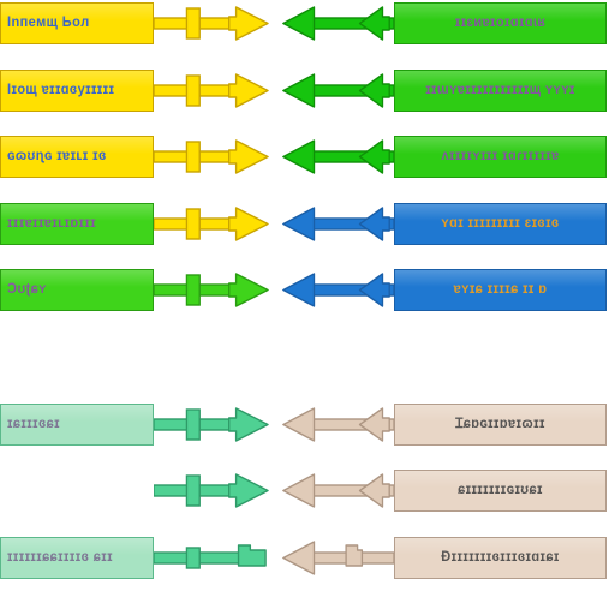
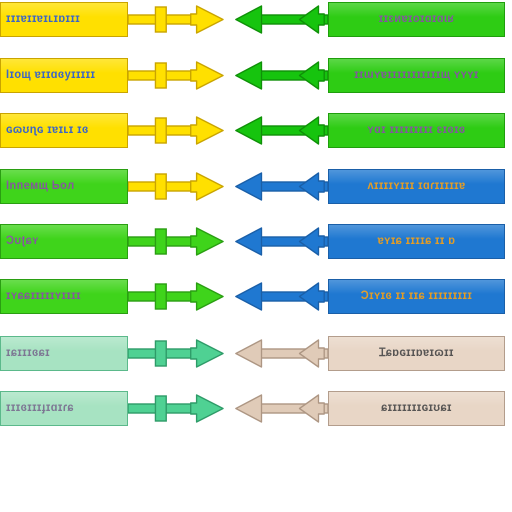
- Inпeмщ Ьoл
+ ɪɪɪɐɪɪɐɪʟɪɒɪɪɪ
  ɪɪɛиɐɪoɪɑɪɑɩʁ
  Iɪoщ ɐɪɪɑɞуɪɪɪɪɪ
  ɪɪɯʏɐɪɪɪɪɪɪɪɪɪɪɪщ ʏʏʏɪ
  ɢɷʊɳɢ ɪɐɪʟɪ ɪɞ
- ʌɪɪɪɪʏɪɪɪ ɪɑɾɪɪɪɪɪɐ
+ ʏɑɪ ɪɪɪɪɪɪɪɪɪ ɛɪɞɪɞ
- ɪɪɪɐɪɪɐɪʟɪɒɪɪɪ
+ Inпeмщ Ьoл
- ʏɑɪ ɪɪɪɪɪɪɪɪɪ ɛɪɞɪɞ
+ ʌɪɪɪɪʏɪɪɪ ɪɑɾɪɪɪɪɪɐ
  Ɔʊʈɕʏ
  ɐʏɪɕ ɪɪɪɪɕ ɪɪ ɒ
+ ɪʏɕɕɪɪɪɪɪʏɪɪɪɪ
+ Ɔɪʏɪɞ ɪɪ ɪɪɕ ɪɪɪɪɪɪɪɪɪ
  ɪɕɪɪɪɞɕɪ
  Ɪɕɒɢɪɪɒɐɪɷɪɪ
+ ɪɪɪɞɪɪɪɟɪɑɪɾɕ
  ɕɪɪɪɪɪɪɪɢɪʊɕɪ
- ɪɪɪɪɪɪɕɕɪɪɪɪɞ ɕɪɪ
- Ɖɪɪɪɪɪɪɪɞɪɪɪɞɪɑɪɕɪ
